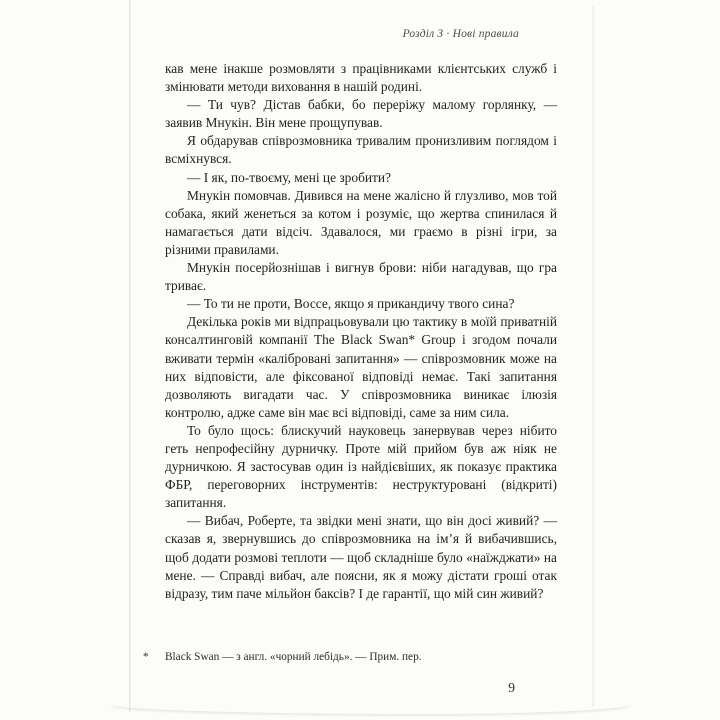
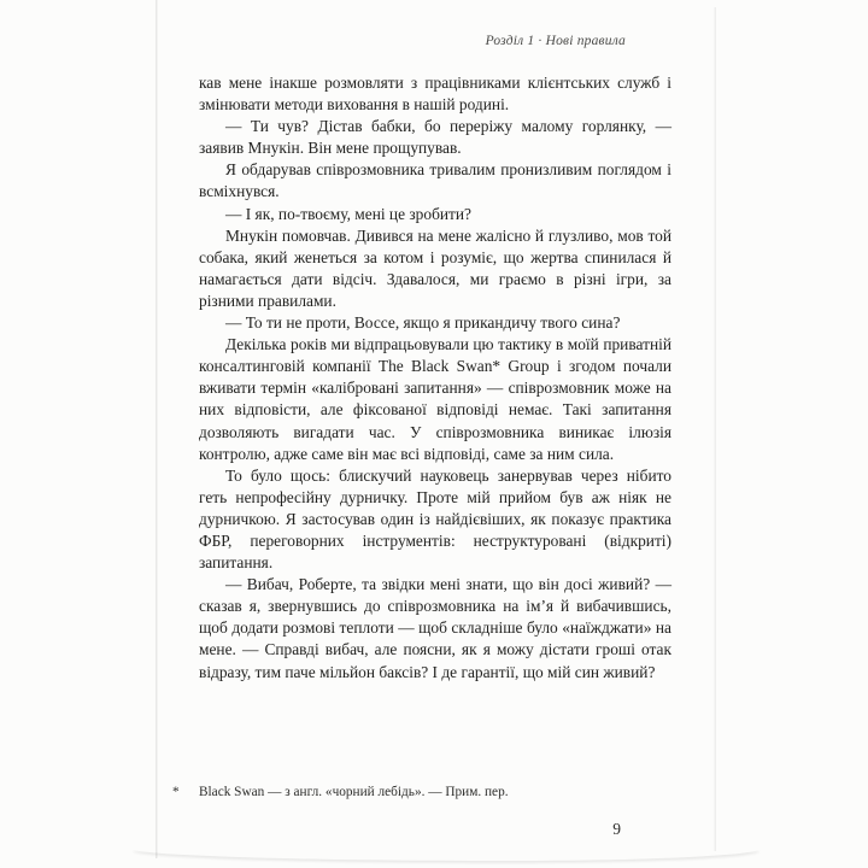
- Розділ 3 · Нові правила
+ Розділ 1 · Нові правила
  кав мене інакше розмовляти з працівниками клієнтських служб і змінювати методи виховання в нашій родині.
  — Ти чув? Дістав бабки, бо переріжу малому горлянку, — заявив Мнукін. Він мене прощупував.
  Я обдарував співрозмовника тривалим пронизливим поглядом і всміхнувся.
  — І як, по-твоєму, мені це зробити?
  Мнукін помовчав. Дивився на мене жалісно й глузливо, мов той собака, який женеться за котом і розуміє, що жертва спинилася й намагається дати відсіч. Здавалося, ми граємо в різні ігри, за різними правилами.
- Мнукін посерйознішав і вигнув брови: ніби нагадував, що гра триває.
  — То ти не проти, Воссе, якщо я прикандичу твого сина?
  Декілька років ми відпрацьовували цю тактику в моїй приватній консалтинговій компанії The Black Swan* Group і згодом почали вживати термін «калібровані запитання» — співрозмовник може на них відповісти, але фіксованої відповіді немає. Такі запитання дозволяють вигадати час. У співрозмовника виникає ілюзія контролю, адже саме він має всі відповіді, саме за ним сила.
  То було щось: блискучий науковець занервував через нібито геть непрофесійну дурничку. Проте мій прийом був аж ніяк не дурничкою. Я застосував один із найдієвіших, як показує практика ФБР, переговорних інструментів: неструктуровані (відкриті) запитання.
  — Вибач, Роберте, та звідки мені знати, що він досі живий? — сказав я, звернувшись до співрозмовника на ім’я й вибачившись, щоб додати розмові теплоти — щоб складніше було «наїжджати» на мене. — Справді вибач, але поясни, як я можу дістати гроші отак відразу, тим паче мільйон баксів? І де гарантії, що мій син живий?
  *
  Black Swan — з англ. «чорний лебідь». — Прим. пер.
  9
